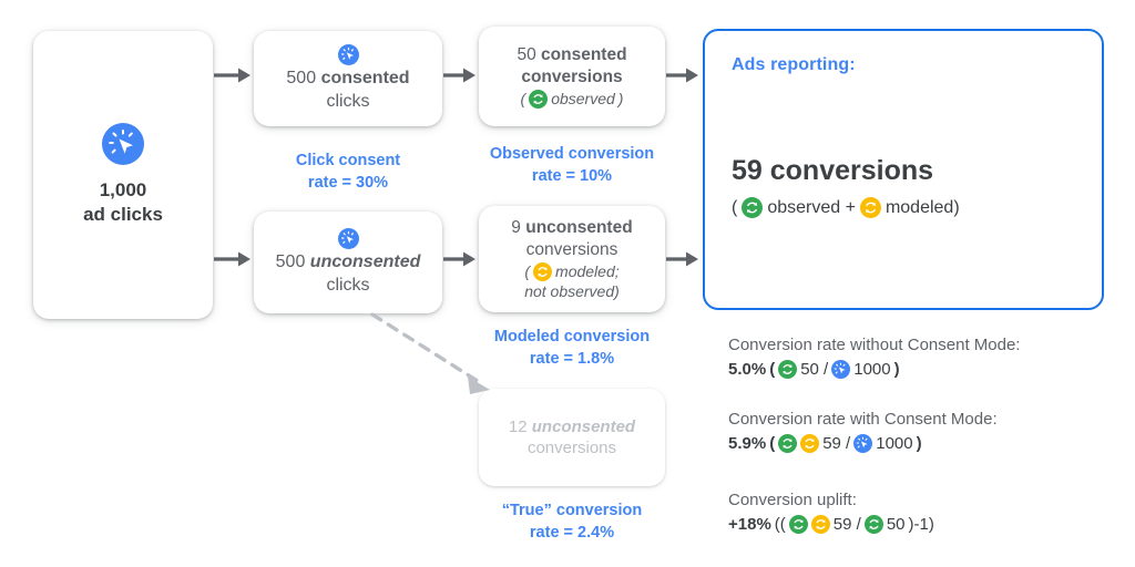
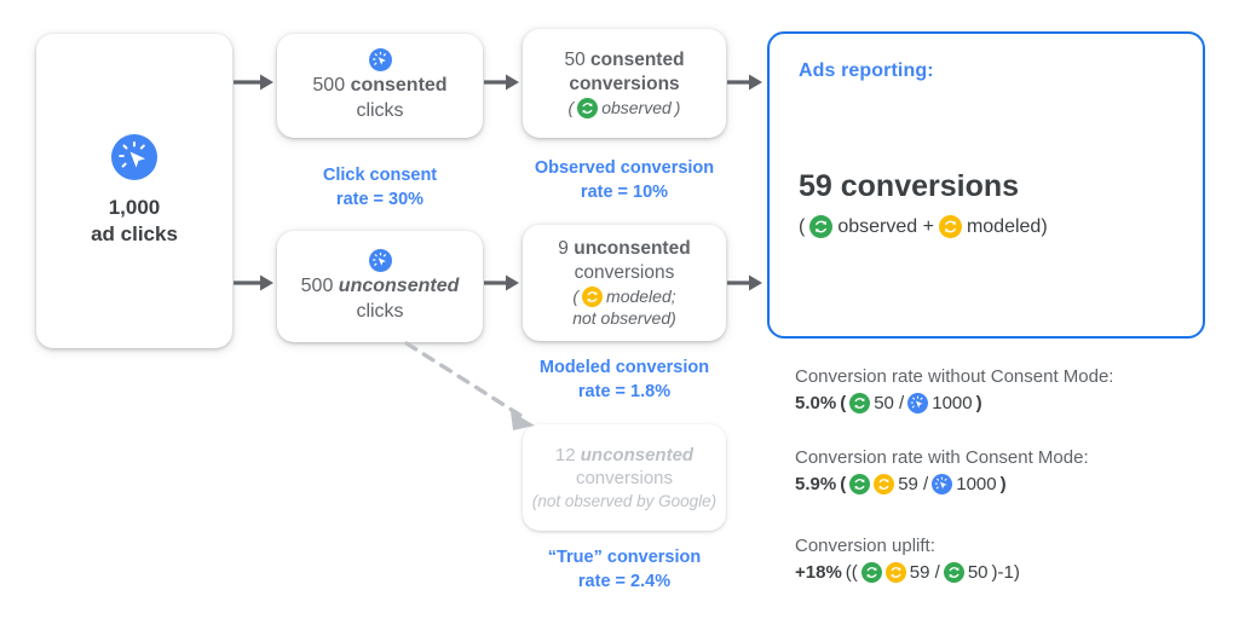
  1,000
  ad clicks
  500 consented
  clicks
  500 unconsented
  clicks
  50 consented
  conversions
  (
  observed
  )
  9 unconsented
  conversions
  (
  modeled;
  not observed)
  12 unconsented
  conversions
+ (not observed by Google)
  Click consent
  rate = 30%
  Observed conversion
  rate = 10%
  Modeled conversion
  rate = 1.8%
  “True” conversion
  rate = 2.4%
  Ads reporting:
  59 conversions
  (
  observed +
  modeled)
  Conversion rate without Consent Mode:
  5.0%
  (
  50 /
  1000
  )
  Conversion rate with Consent Mode:
  5.9%
  (
  59 /
  1000
  )
  Conversion uplift:
  +18%
  ((
  59 /
  50
  )-1)
